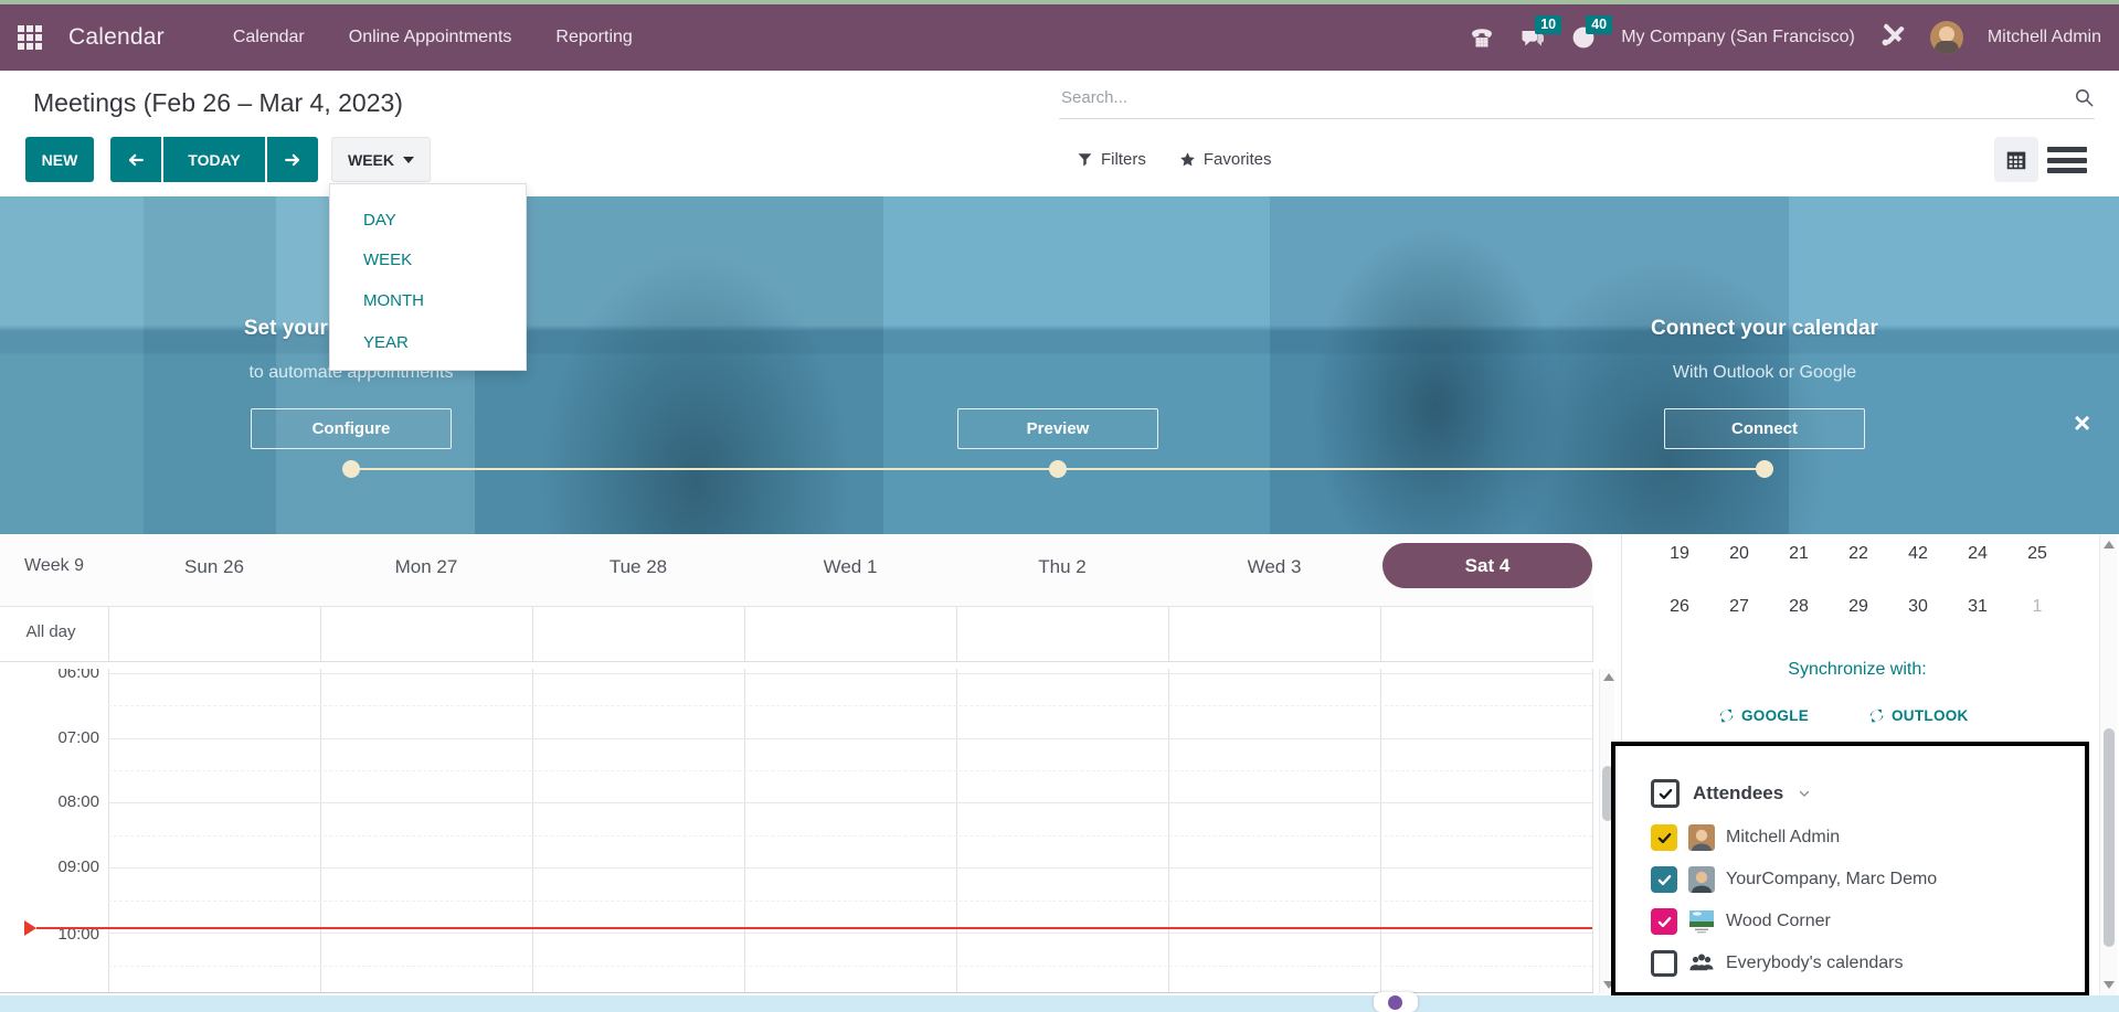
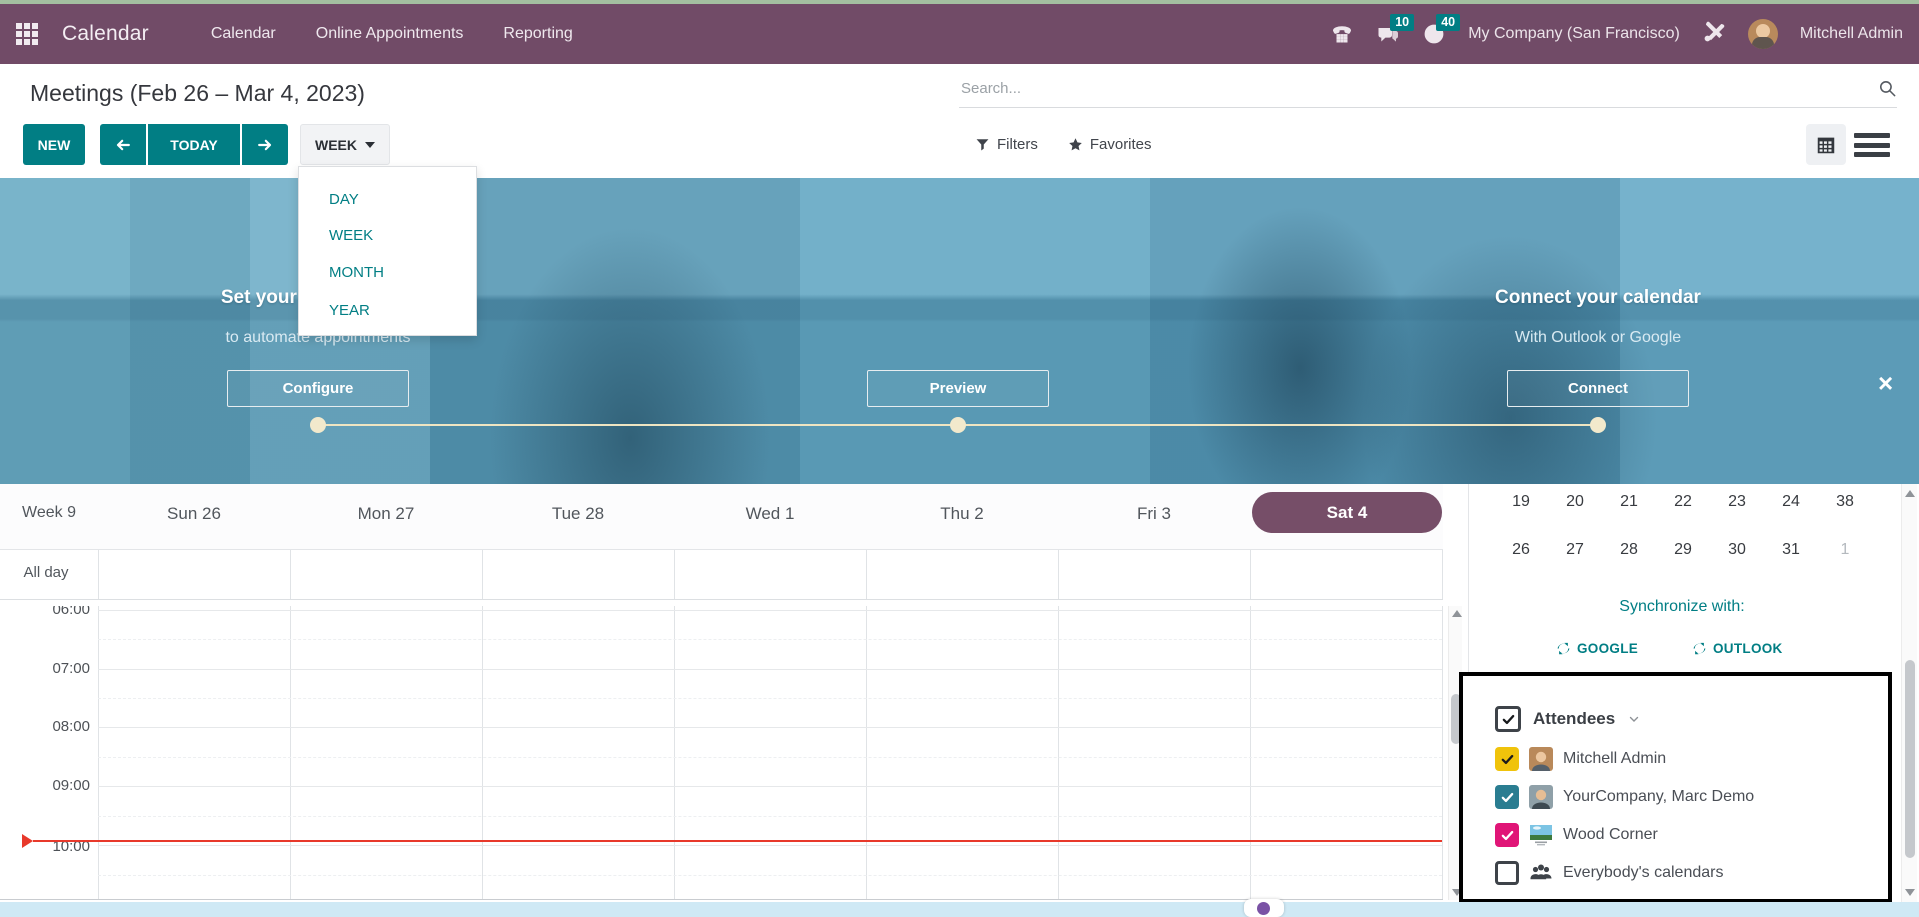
  Calendar
  Calendar
  Online Appointments
  Reporting
  10
  40
  My Company (San Francisco)
  Mitchell Admin
  Meetings (Feb 26 – Mar 4, 2023)
  NEW
  TODAY
  WEEK
  Search...
  Filters
  Favorites
  to automate appointments
  Configure
  Preview
  Connect your calendar
  With Outlook or Google
  Connect
  ×
  DAY
  WEEK
  MONTH
  YEAR
  Week 9
  Sun 26
  Mon 27
  Tue 28
  Wed 1
  Thu 2
- Wed 3
+ Fri 3
  Sat 4
  All day
  06:00
  07:00
  08:00
  09:00
  10:00
  19
  20
  21
  22
- 42
+ 23
  24
- 25
+ 38
  26
  27
  28
  29
  30
  31
  1
  Synchronize with:
  GOOGLE
  OUTLOOK
  Attendees
  Mitchell Admin
  YourCompany, Marc Demo
  Wood Corner
  Everybody's calendars
